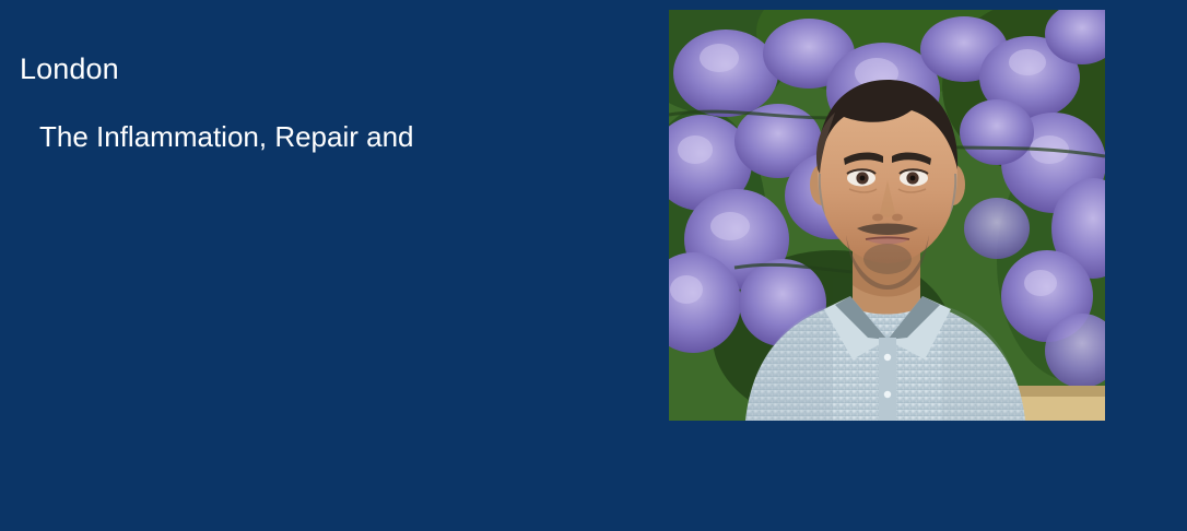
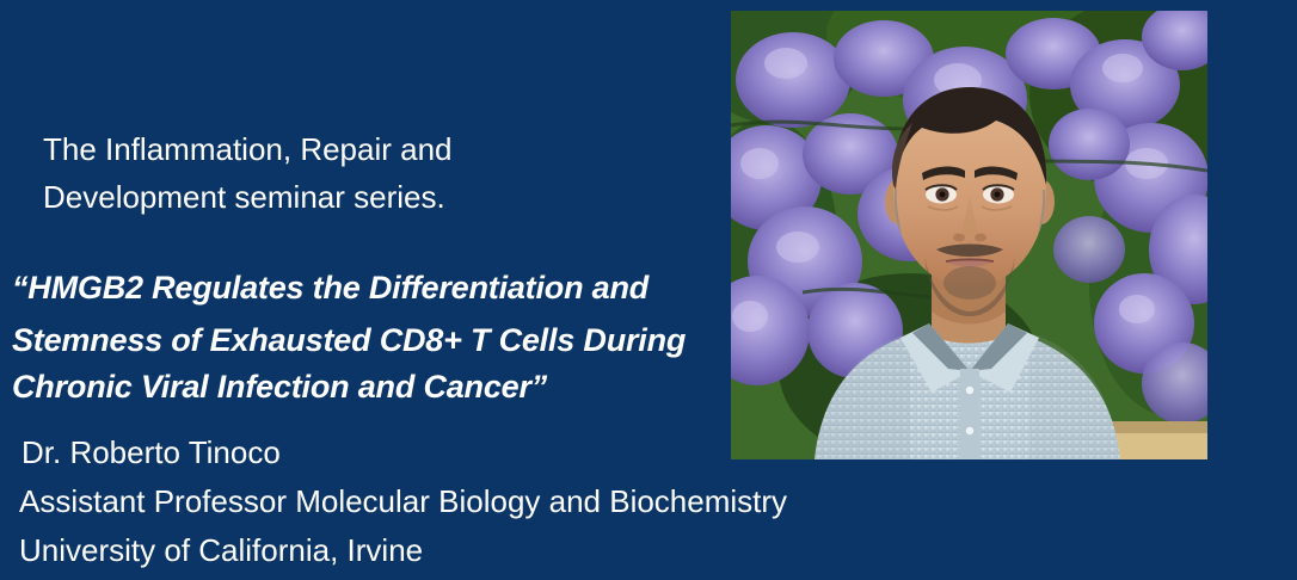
- London
  The Inflammation, Repair and
+ Development seminar series.
+ “HMGB2 Regulates the Differentiation and
+ Stemness of Exhausted CD8+ T Cells During
+ Chronic Viral Infection and Cancer”
+ Dr. Roberto Tinoco
+ Assistant Professor Molecular Biology and Biochemistry
+ University of California, Irvine
